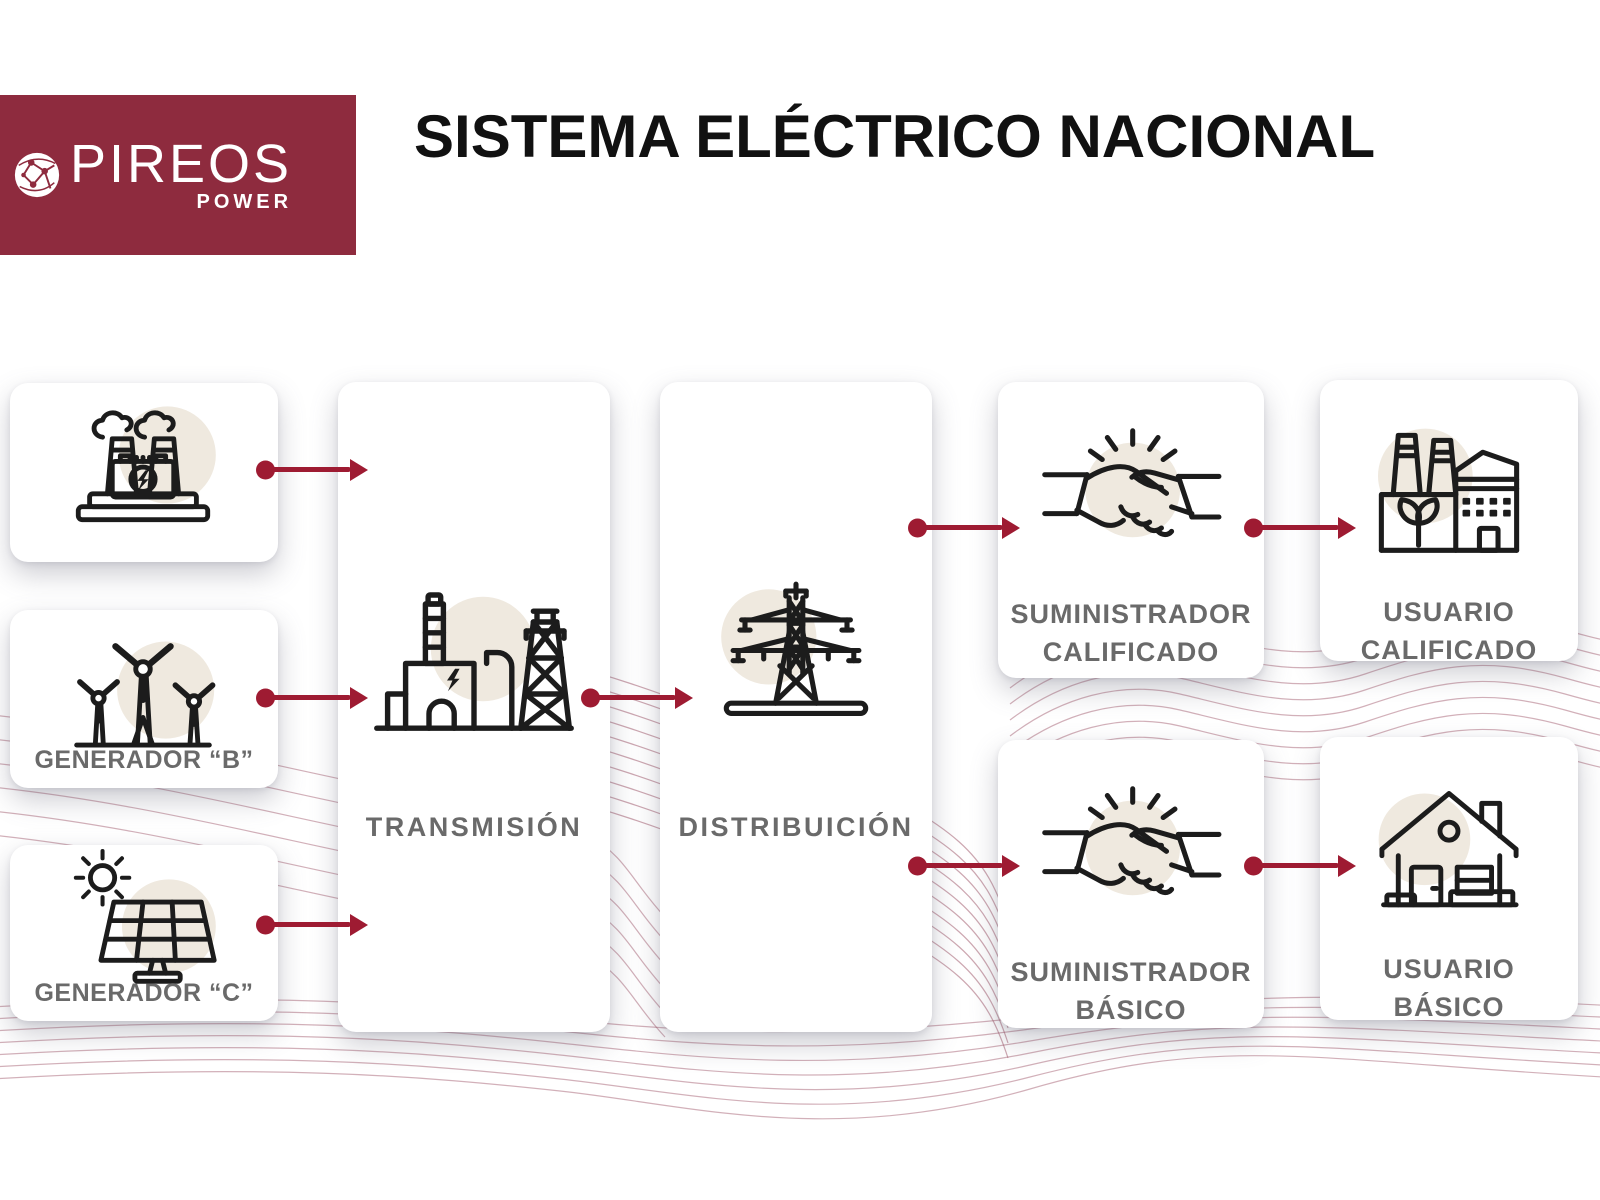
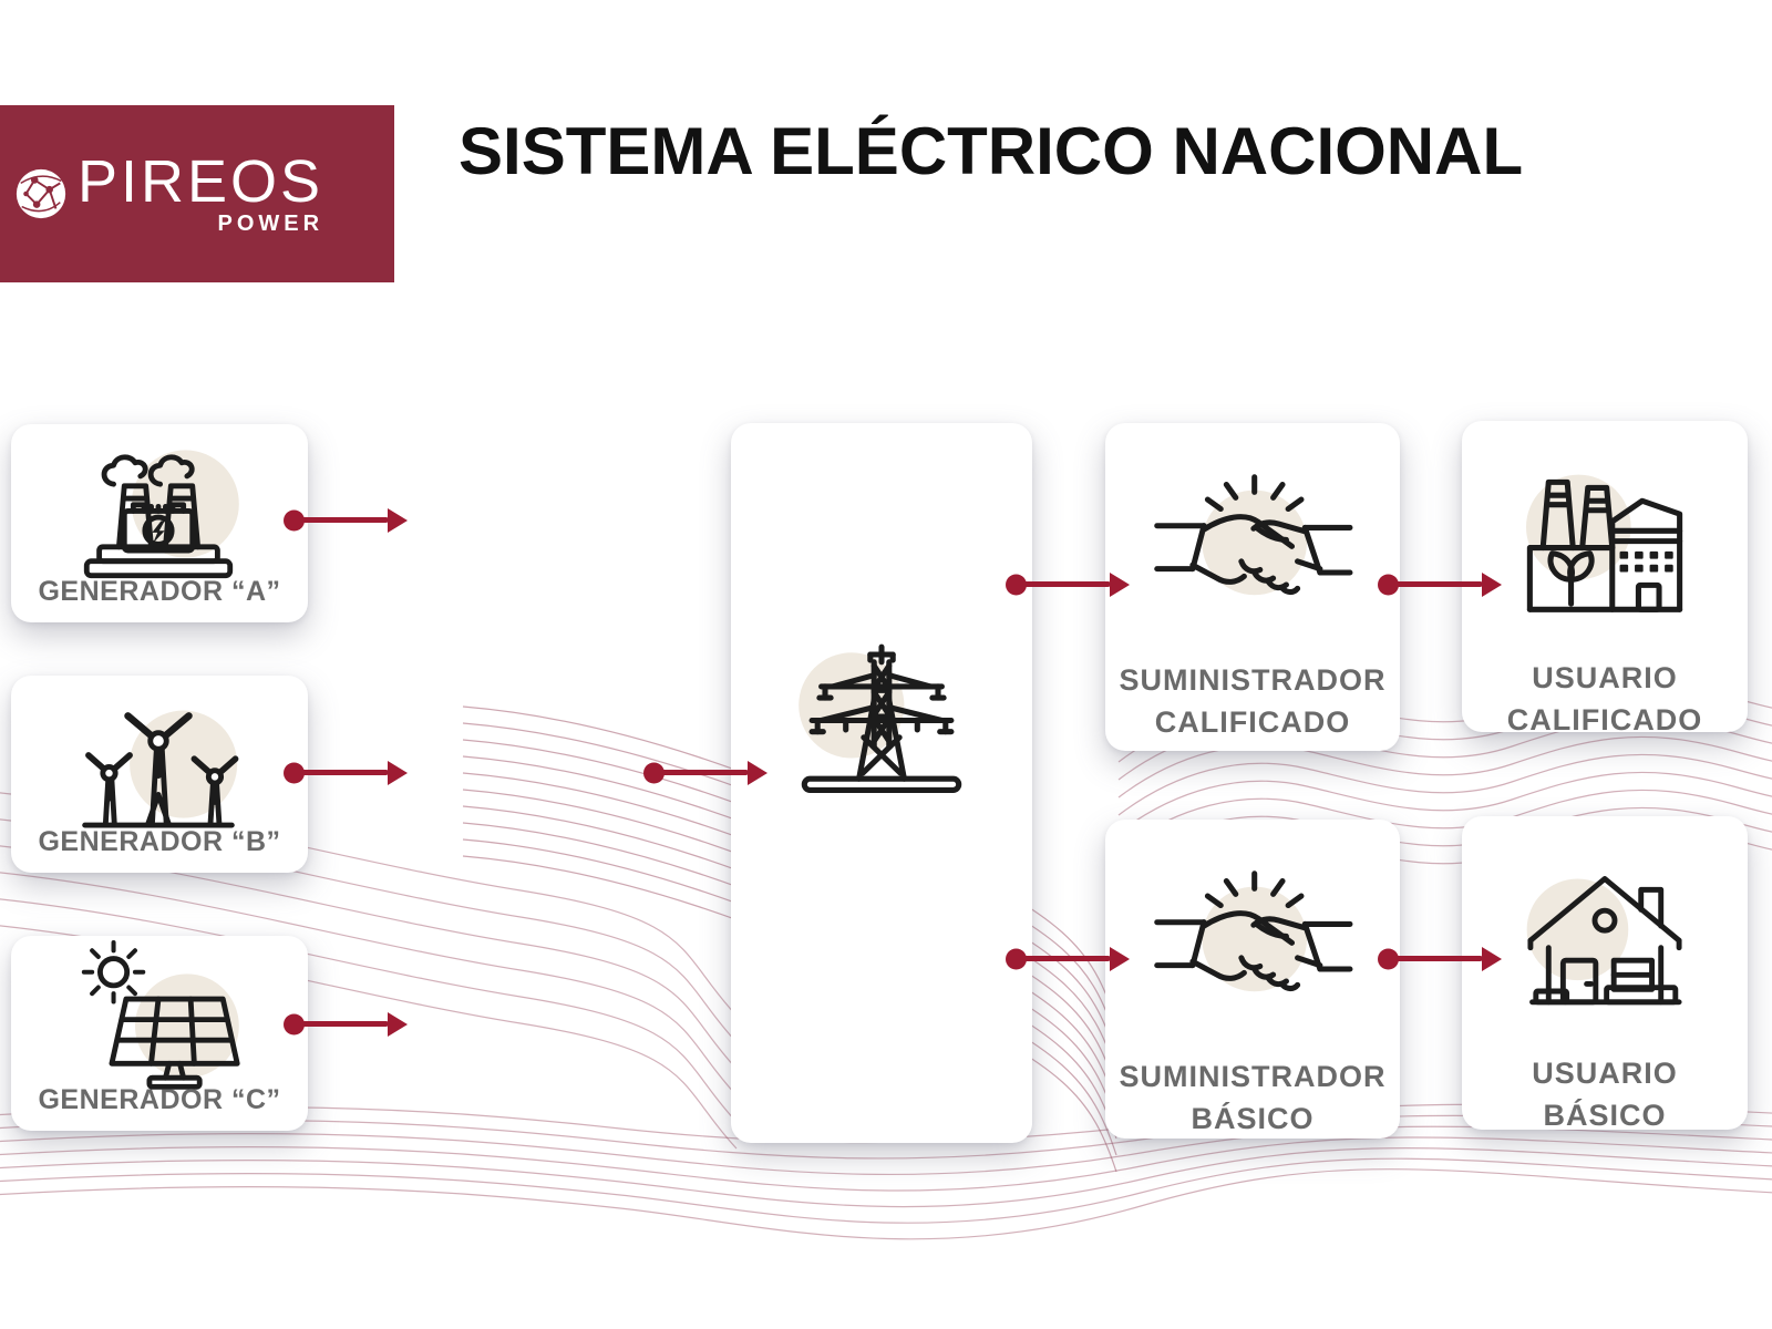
  PIREOS
  POWER
  SISTEMA ELÉCTRICO NACIONAL
+ GENERADOR “A”
  GENERADOR “B”
  GENERADOR “C”
- TRANSMISIÓN
- DISTRIBUICIÓN
  SUMINISTRADOR
  CALIFICADO
  USUARIO
  CALIFICADO
  SUMINISTRADOR
  BÁSICO
  USUARIO
  BÁSICO
